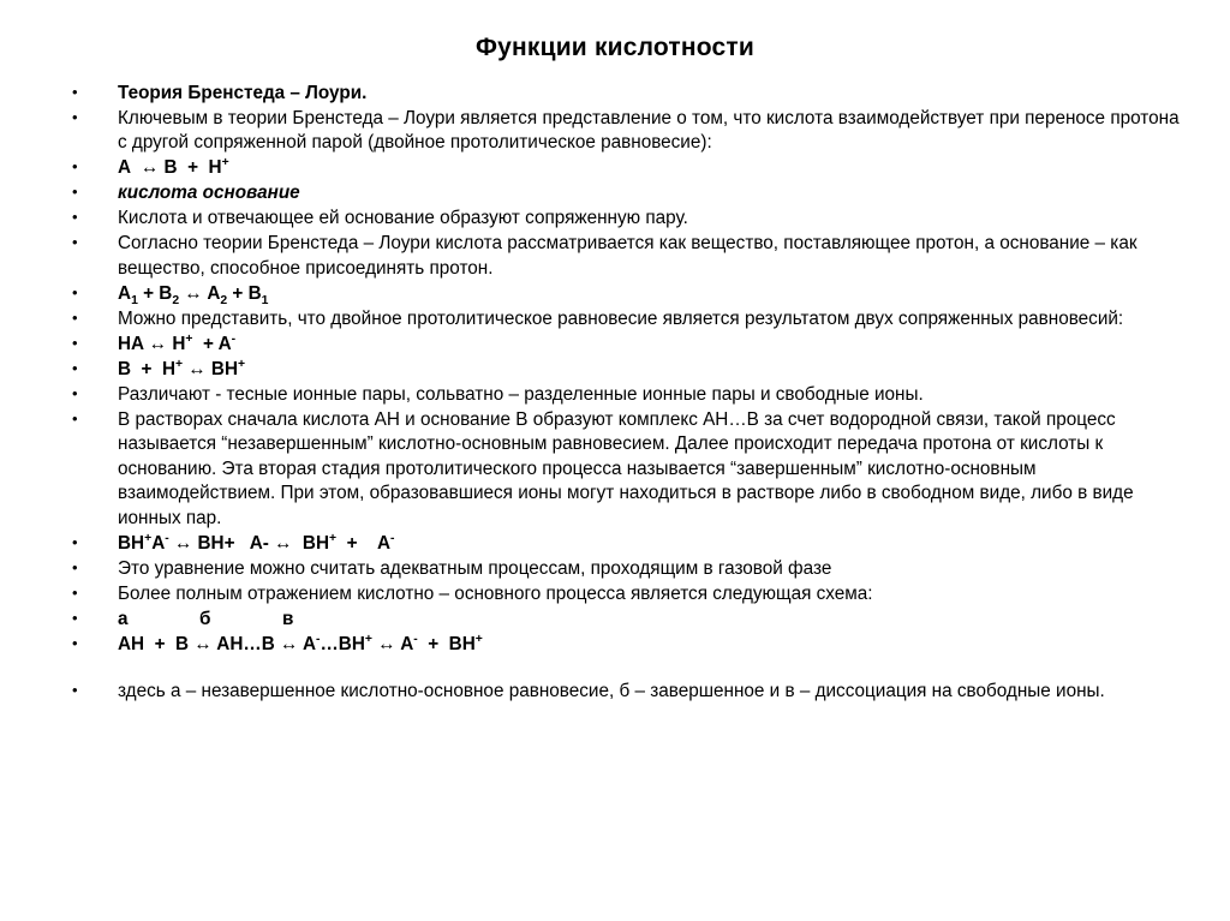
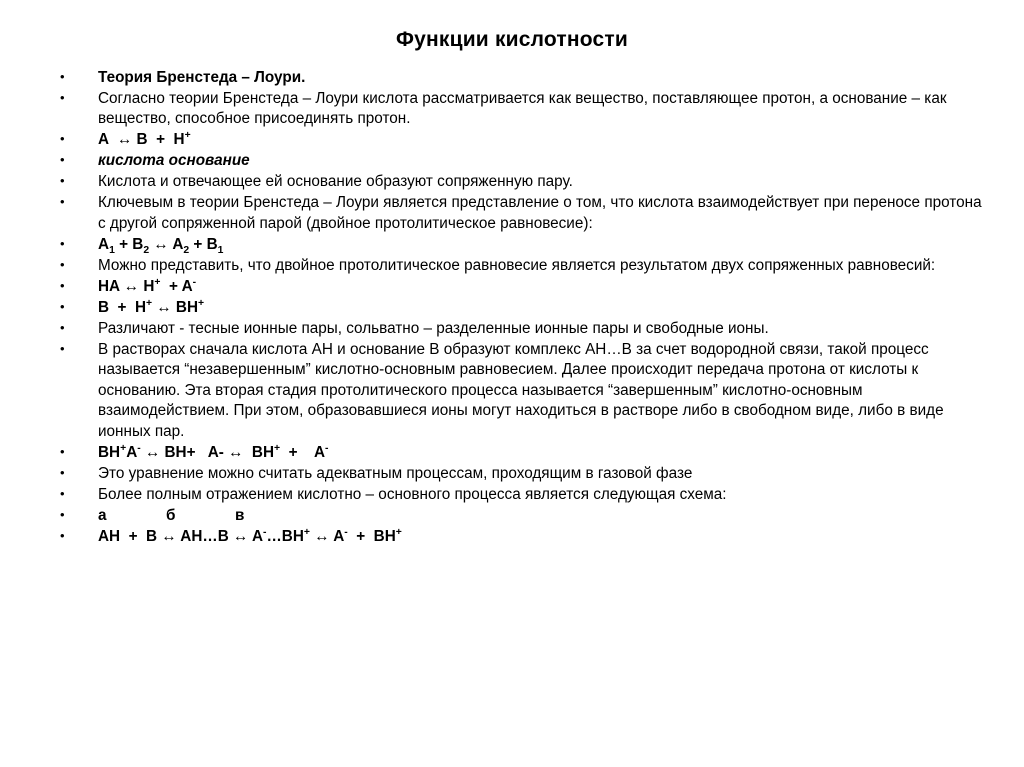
  Функции кислотности
  Теория Бренстеда – Лоури.
- Ключевым в теории Бренстеда – Лоури является представление о том, что кислота взаимодействует при переносе протона с другой сопряженной парой (двойное протолитическое равновесие):
+ Согласно теории Бренстеда – Лоури кислота рассматривается как вещество, поставляющее протон, а основание – как вещество, способное присоединять протон.
  A ↔ B + H+
  кислота основание
  Кислота и отвечающее ей основание образуют сопряженную пару.
- Согласно теории Бренстеда – Лоури кислота рассматривается как вещество, поставляющее протон, а основание – как вещество, способное присоединять протон.
+ Ключевым в теории Бренстеда – Лоури является представление о том, что кислота взаимодействует при переносе протона с другой сопряженной парой (двойное протолитическое равновесие):
  A1 + B2 ↔ A2 + B1
  Можно представить, что двойное протолитическое равновесие является результатом двух сопряженных равновесий:
  HA ↔ H+ + A-
  B + H+ ↔ BH+
  Различают - тесные ионные пары, сольватно – разделенные ионные пары и свободные ионы.
  В растворах сначала кислота АН и основание В образуют комплекс АН…В за счет водородной связи, такой процесс называется “незавершенным” кислотно-основным равновесием. Далее происходит передача протона от кислоты к основанию. Эта вторая стадия протолитического процесса называется “завершенным” кислотно-основным взаимодействием. При этом, образовавшиеся ионы могут находиться в растворе либо в свободном виде, либо в виде ионных пар.
  BH+A- ↔ BH+ A- ↔ BH+ + A-
  Это уравнение можно считать адекватным процессам, проходящим в газовой фазе
  Более полным отражением кислотно – основного процесса является следующая схема:
  а б в
  AH + B ↔ AH…B ↔ A-…BH+ ↔ A- + BH+
- здесь а – незавершенное кислотно-основное равновесие, б – завершенное и в – диссоциация на свободные ионы.
